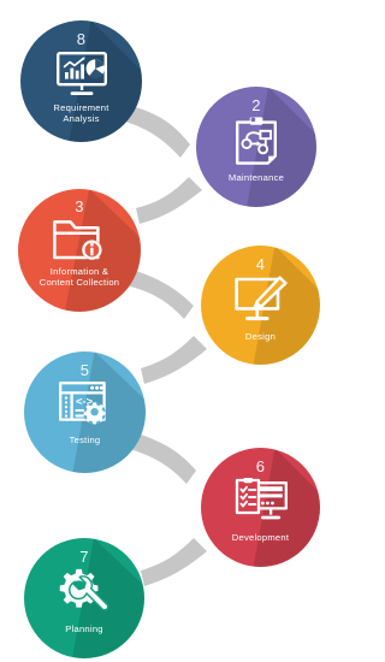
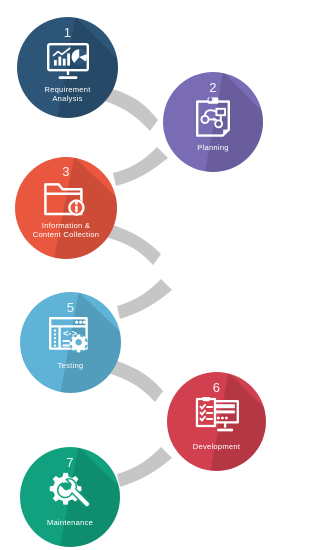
- 8
+ 1
  Requirement
  Analysis
  2
- Maintenance
+ Planning
  3
  Information &
  Content Collection
- 4
- Design
  5
  <->
  Testing
  6
  Development
  7
- Planning
+ Maintenance
